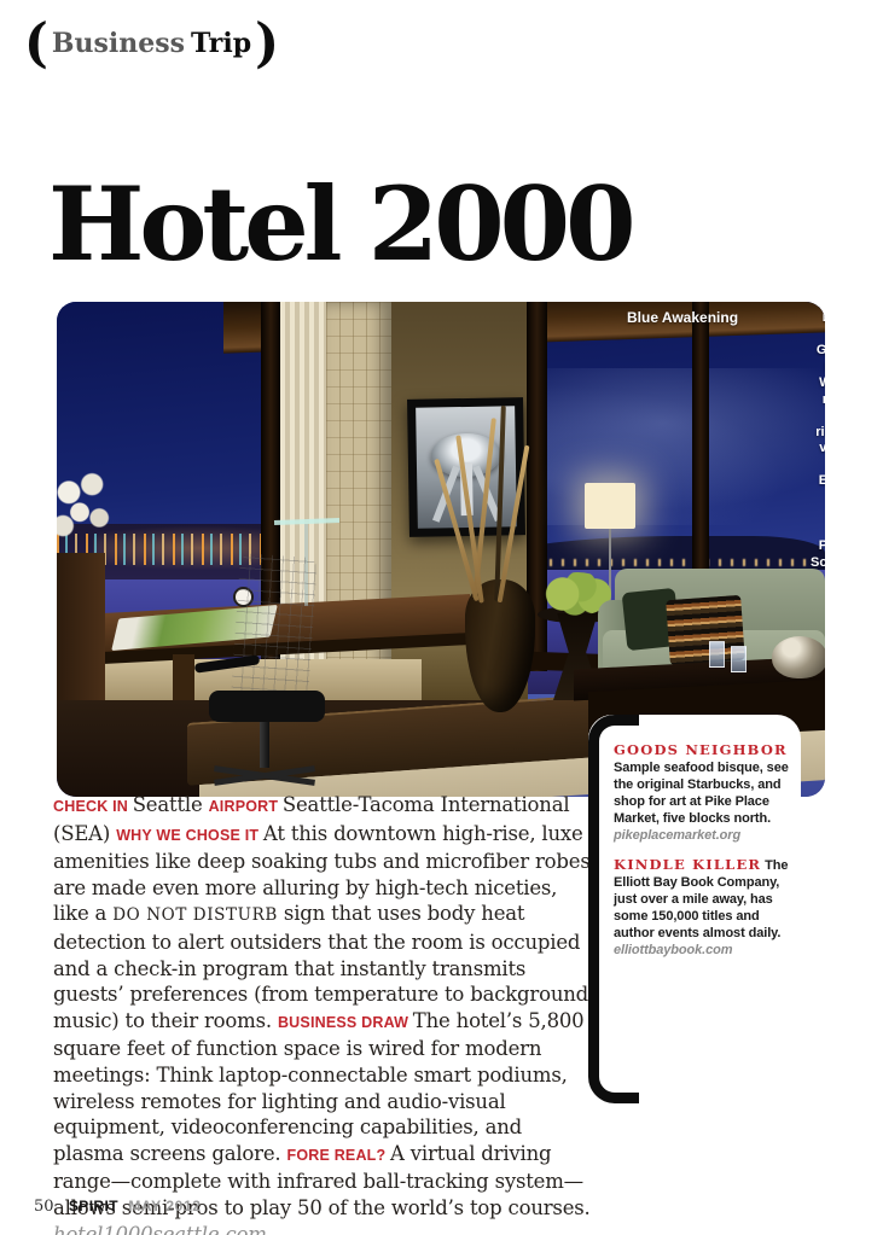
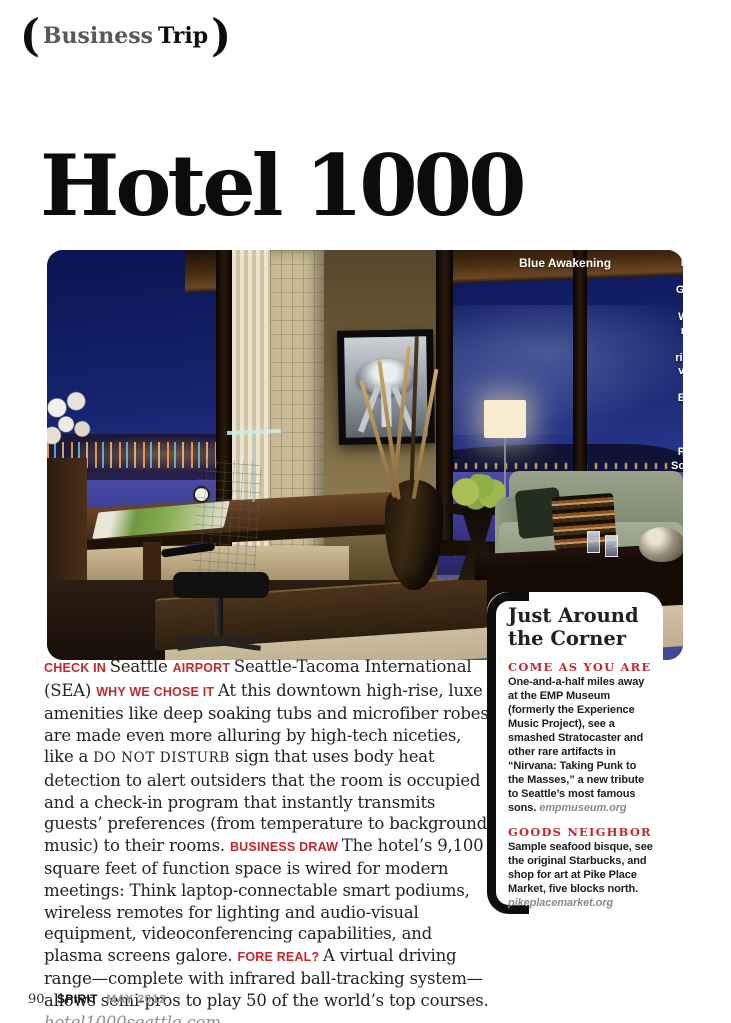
  (
  Business
  Trip
  )
- Hotel 2000
+ Hotel 1000
  Blue Awakening
- CHECK IN Seattle AIRPORT Seattle-Tacoma International (SEA) WHY WE CHOSE IT At this downtown high-rise, luxe amenities like deep soaking tubs and microfiber robes are made even more alluring by high-tech niceties, like a DO NOT DISTURB sign that uses body heat detection to alert outsiders that the room is occupied and a check-in program that instantly transmits guests’ preferences (from temperature to background music) to their rooms. BUSINESS DRAW The hotel’s 5,800 square feet of function space is wired for modern meetings: Think laptop-connectable smart podiums, wireless remotes for lighting and audio-visual equipment, videoconferencing capabilities, and plasma screens galore. FORE REAL? A virtual driving range—complete with infrared ball-tracking system—allows semi-pros to play 50 of the world’s top courses. hotel1000seattle.com
+ CHECK IN Seattle AIRPORT Seattle-Tacoma International (SEA) WHY WE CHOSE IT At this downtown high-rise, luxe amenities like deep soaking tubs and microfiber robes are made even more alluring by high-tech niceties, like a DO NOT DISTURB sign that uses body heat detection to alert outsiders that the room is occupied and a check-in program that instantly transmits guests’ preferences (from temperature to background music) to their rooms. BUSINESS DRAW The hotel’s 9,100 square feet of function space is wired for modern meetings: Think laptop-connectable smart podiums, wireless remotes for lighting and audio-visual equipment, videoconferencing capabilities, and plasma screens galore. FORE REAL? A virtual driving range—complete with infrared ball-tracking system—allows semi-pros to play 50 of the world’s top courses. hotel1000seattle.com
+ Just Around
+ the Corner
+ COME AS YOU ARE One-and-a-half miles away at the EMP Museum (formerly the Experience Music Project), see a smashed Stratocaster and other rare artifacts in “Nirvana: Taking Punk to the Masses,” a new tribute to Seattle’s most famous sons. empmuseum.org
  GOODS NEIGHBOR Sample seafood bisque, see the original Starbucks, and shop for art at Pike Place Market, five blocks north. pikeplacemarket.org
- KINDLE KILLER The Elliott Bay Book Company, just over a mile away, has some 150,000 titles and author events almost daily. elliottbaybook.com
- 50 SPIRIT MAY 2012
+ 90 SPIRIT MAY 2012
